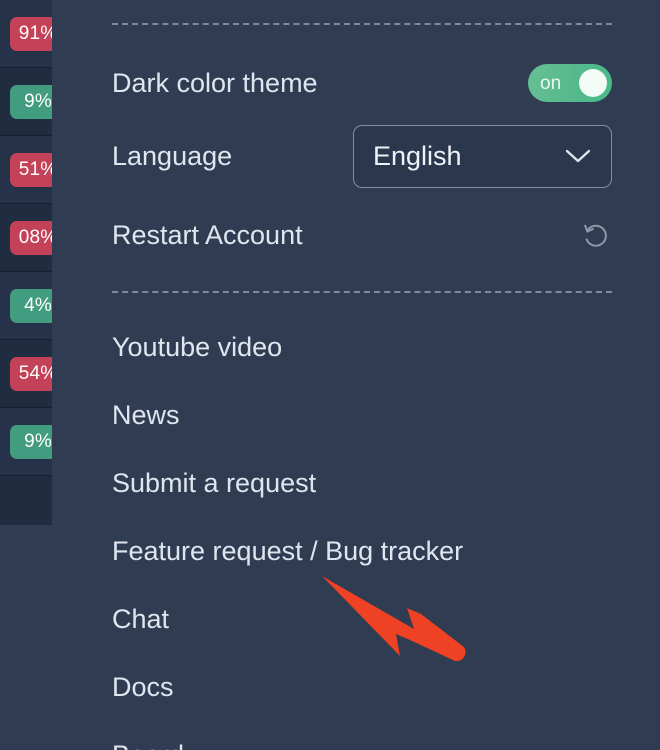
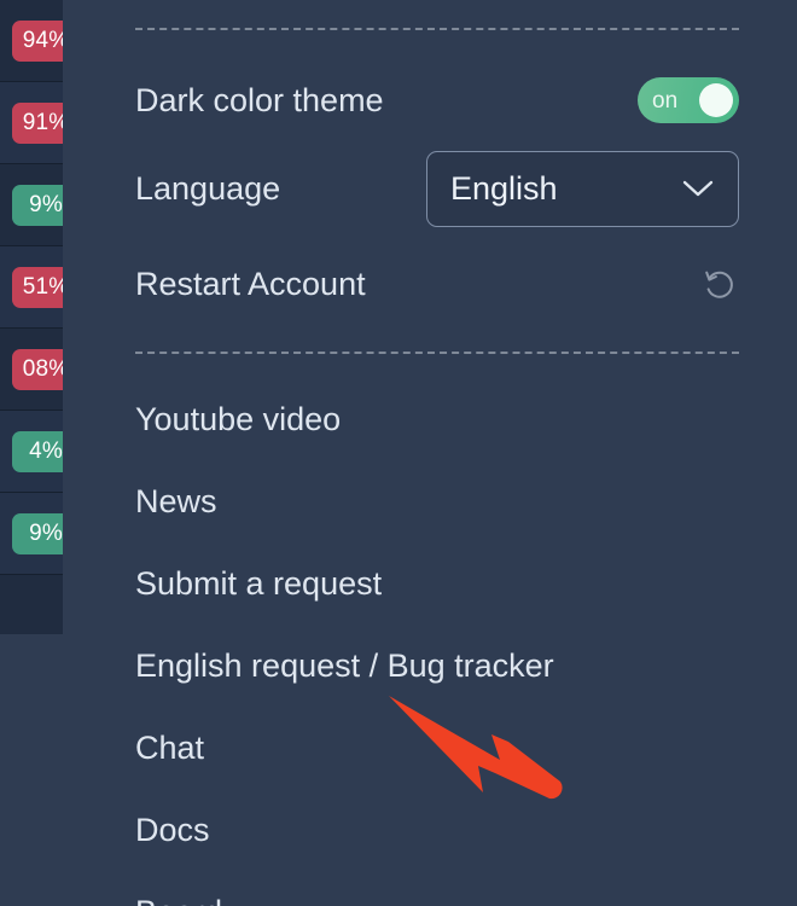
+ 94%
  91%
  9%
  51%
  08%
  4%
- 54%
  9%
  Dark color theme
  on
  Language
  English
  Restart Account
  Youtube video
  News
  Submit a request
- Feature request / Bug tracker
+ English request / Bug tracker
  Chat
  Docs
